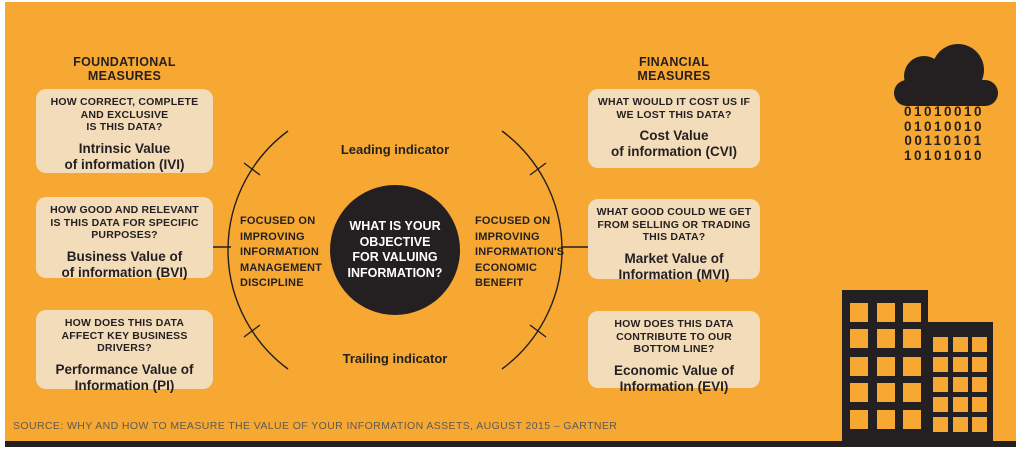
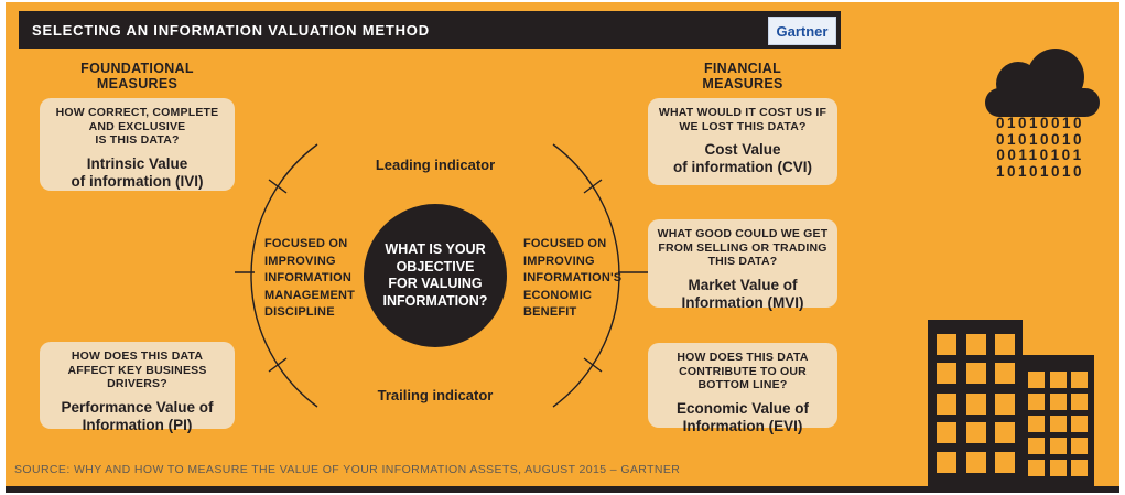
+ SELECTING AN INFORMATION VALUATION METHOD
+ Gartner
  FOUNDATIONAL
  MEASURES
  FINANCIAL
  MEASURES
  HOW CORRECT, COMPLETE
  AND EXCLUSIVE
  IS THIS DATA?
  Intrinsic Value
  of information (IVI)
- HOW GOOD AND RELEVANT
- IS THIS DATA FOR SPECIFIC
- PURPOSES?
- Business Value of
- of information (BVI)
  HOW DOES THIS DATA
  AFFECT KEY BUSINESS
  DRIVERS?
  Performance Value of
  Information (PI)
  WHAT WOULD IT COST US IF
  WE LOST THIS DATA?
  Cost Value
  of information (CVI)
  WHAT GOOD COULD WE GET
  FROM SELLING OR TRADING
  THIS DATA?
  Market Value of
  Information (MVI)
  HOW DOES THIS DATA
  CONTRIBUTE TO OUR
  BOTTOM LINE?
  Economic Value of
  Information (EVI)
  Leading indicator
  WHAT IS YOUR
  OBJECTIVE
  FOR VALUING
  INFORMATION?
  Trailing indicator
  FOCUSED ON
  IMPROVING
  INFORMATION
  MANAGEMENT
  DISCIPLINE
  FOCUSED ON
  IMPROVING
  INFORMATION'S
  ECONOMIC
  BENEFIT
  01010010
  01010010
  00110101
  10101010
  SOURCE: WHY AND HOW TO MEASURE THE VALUE OF YOUR INFORMATION ASSETS, AUGUST 2015 – GARTNER
